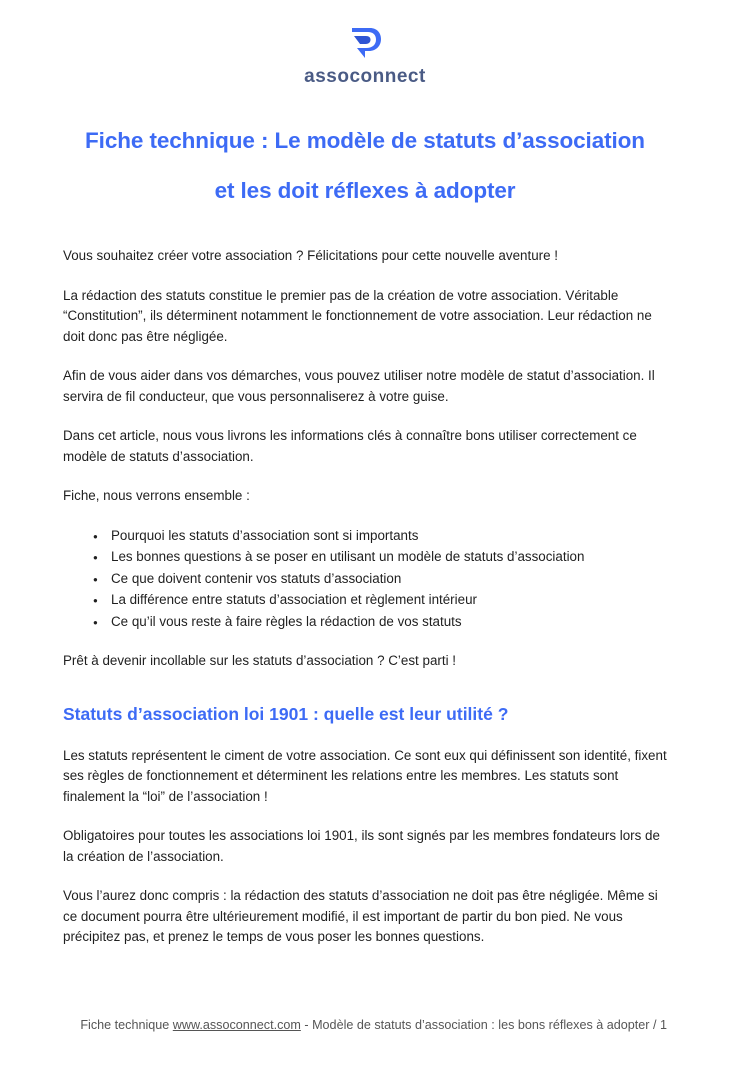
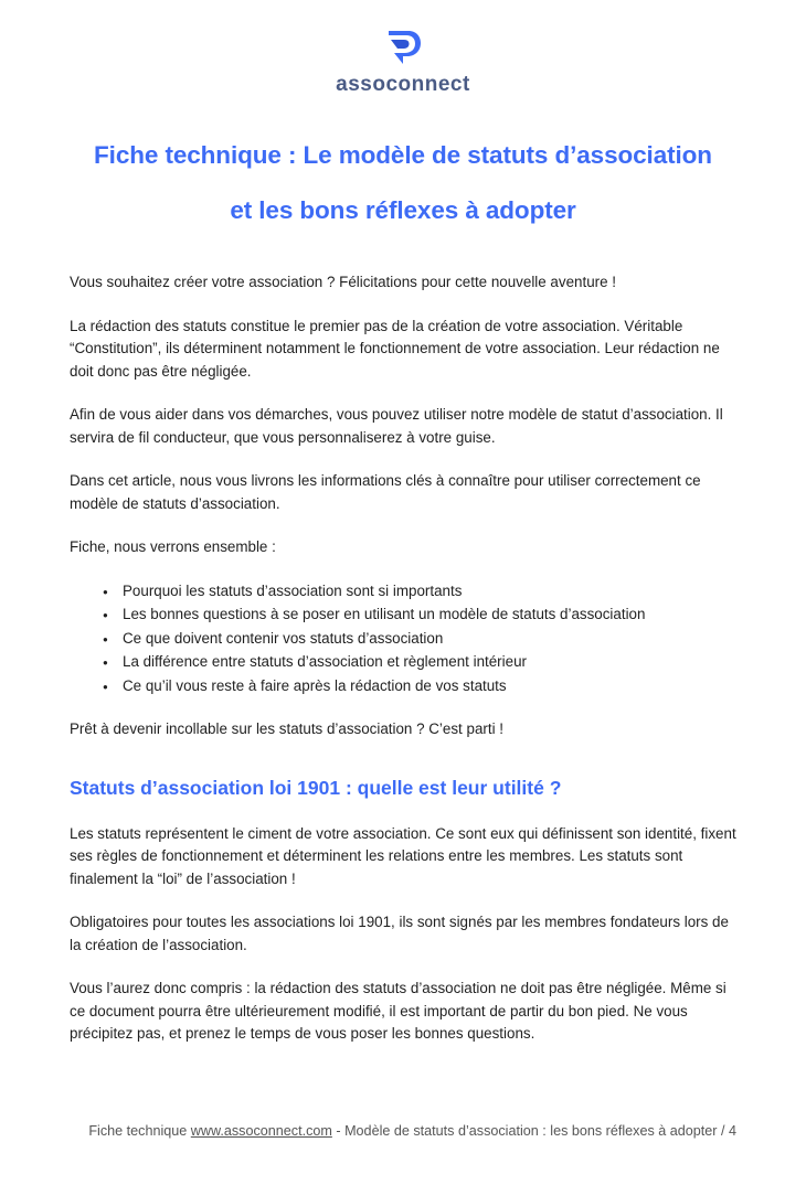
  assoconnect
  Fiche technique : Le modèle de statuts d’association
- et les doit réflexes à adopter
+ et les bons réflexes à adopter
  Vous souhaitez créer votre association ? Félicitations pour cette nouvelle aventure !
  La rédaction des statuts constitue le premier pas de la création de votre association. Véritable “Constitution”, ils déterminent notamment le fonctionnement de votre association. Leur rédaction ne doit donc pas être négligée.
  Afin de vous aider dans vos démarches, vous pouvez utiliser notre modèle de statut d’association. Il servira de fil conducteur, que vous personnaliserez à votre guise.
- Dans cet article, nous vous livrons les informations clés à connaître bons utiliser correctement ce modèle de statuts d’association.
+ Dans cet article, nous vous livrons les informations clés à connaître pour utiliser correctement ce modèle de statuts d’association.
  Fiche, nous verrons ensemble :
  Pourquoi les statuts d’association sont si importants
  Les bonnes questions à se poser en utilisant un modèle de statuts d’association
  Ce que doivent contenir vos statuts d’association
  La différence entre statuts d’association et règlement intérieur
- Ce qu’il vous reste à faire règles la rédaction de vos statuts
+ Ce qu’il vous reste à faire après la rédaction de vos statuts
  Prêt à devenir incollable sur les statuts d’association ? C’est parti !
  Statuts d’association loi 1901 : quelle est leur utilité ?
  Les statuts représentent le ciment de votre association. Ce sont eux qui définissent son identité, fixent ses règles de fonctionnement et déterminent les relations entre les membres. Les statuts sont finalement la “loi” de l’association !
  Obligatoires pour toutes les associations loi 1901, ils sont signés par les membres fondateurs lors de la création de l’association.
  Vous l’aurez donc compris : la rédaction des statuts d’association ne doit pas être négligée. Même si ce document pourra être ultérieurement modifié, il est important de partir du bon pied. Ne vous précipitez pas, et prenez le temps de vous poser les bonnes questions.
- Fiche technique www.assoconnect.com - Modèle de statuts d’association : les bons réflexes à adopter / 1
+ Fiche technique www.assoconnect.com - Modèle de statuts d’association : les bons réflexes à adopter / 4
